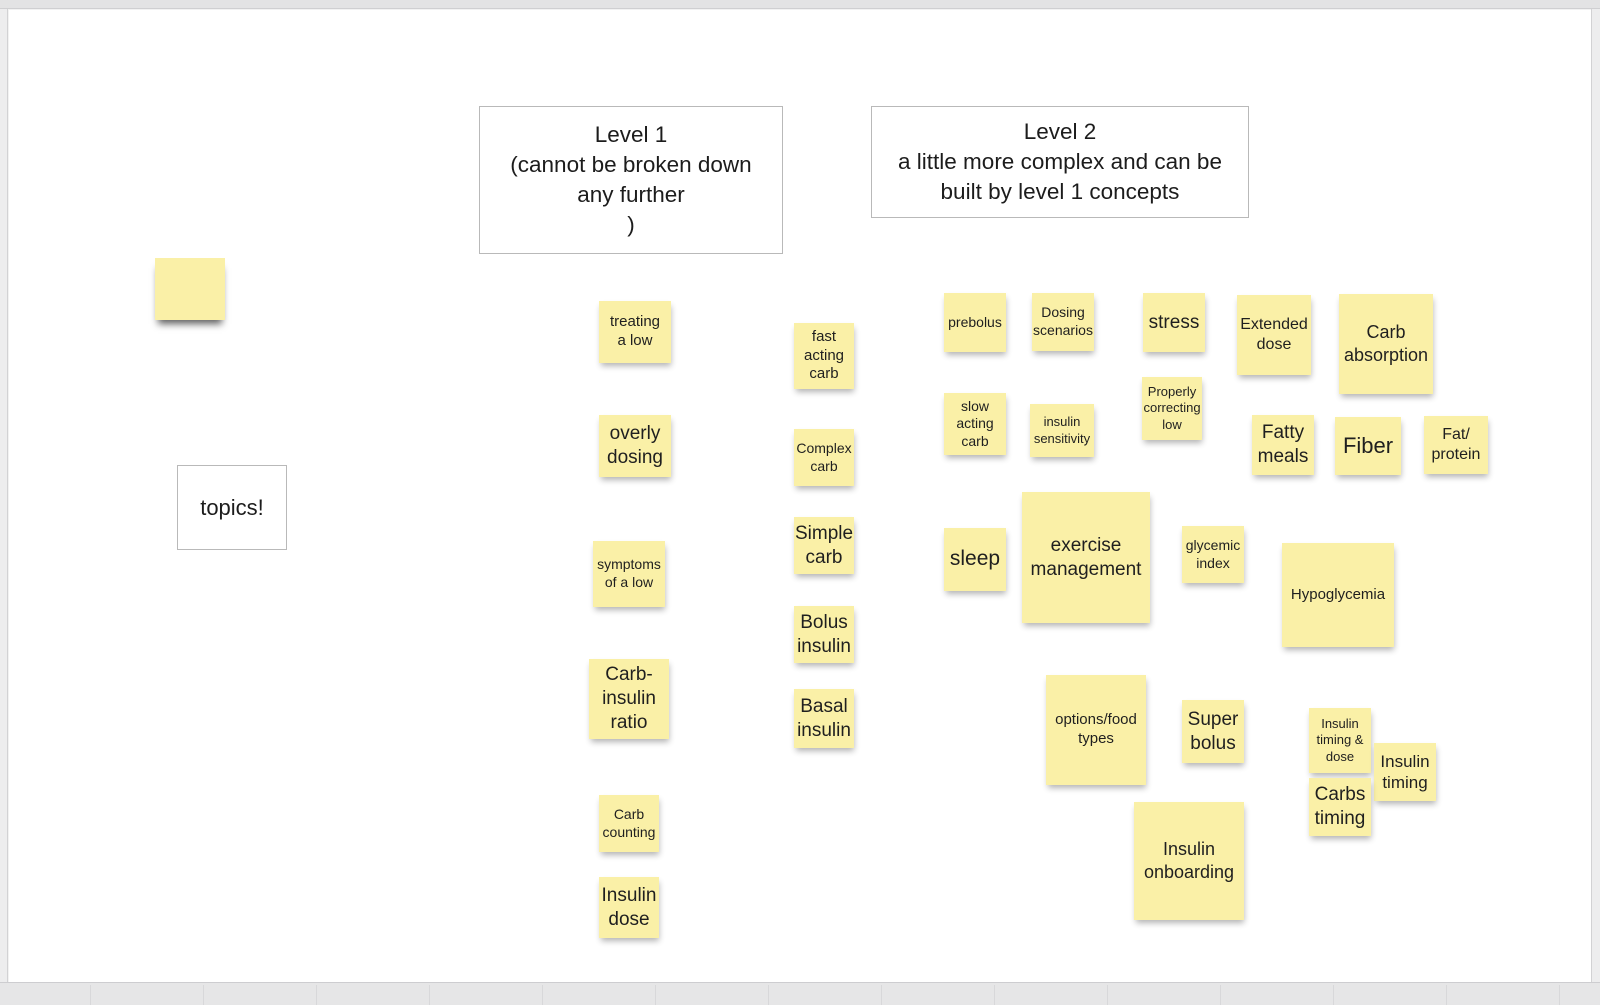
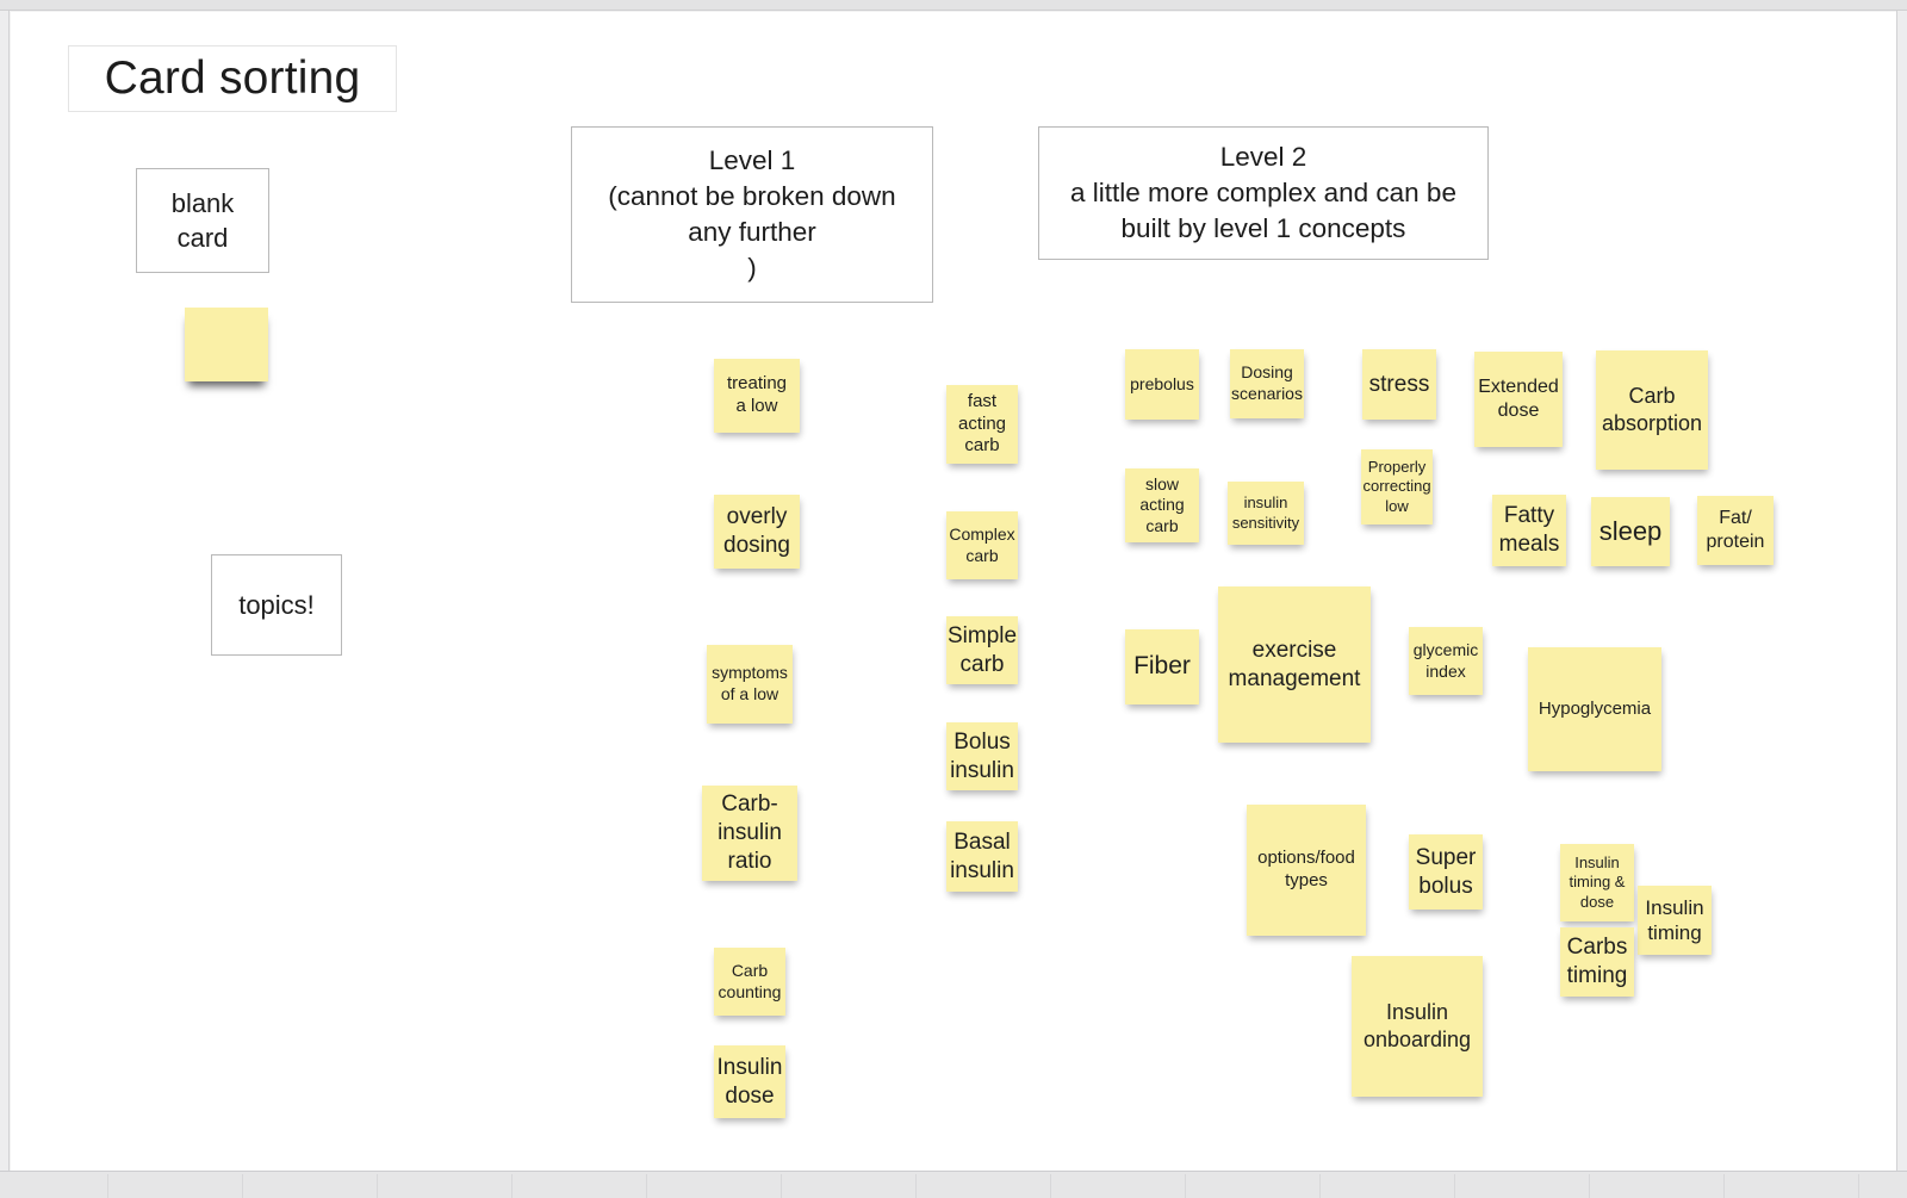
+ Card sorting
+ blank
+ card
  topics!
  Level 1
  (cannot be broken down
  any further
  )
  Level 2
  a little more complex and can be
  built by level 1 concepts
  treating
  a low
  overly
  dosing
  symptoms
  of a low
  Carb-
  insulin
  ratio
  Carb
  counting
  Insulin
  dose
  fast
  acting
  carb
  Complex
  carb
  Simple
  carb
  Bolus
  insulin
  Basal
  insulin
  prebolus
  Dosing
  scenarios
  stress
  Extended
  dose
  Carb
  absorption
  slow
  acting
  carb
  insulin
  sensitivity
  Properly
  correcting
  low
  Fatty
  meals
- Fiber
+ sleep
  Fat/
  protein
- sleep
+ Fiber
  exercise
  management
  glycemic
  index
  Hypoglycemia
  options/food
  types
  Super
  bolus
  Insulin
  timing &
  dose
  Insulin
  timing
  Carbs
  timing
  Insulin
  onboarding
